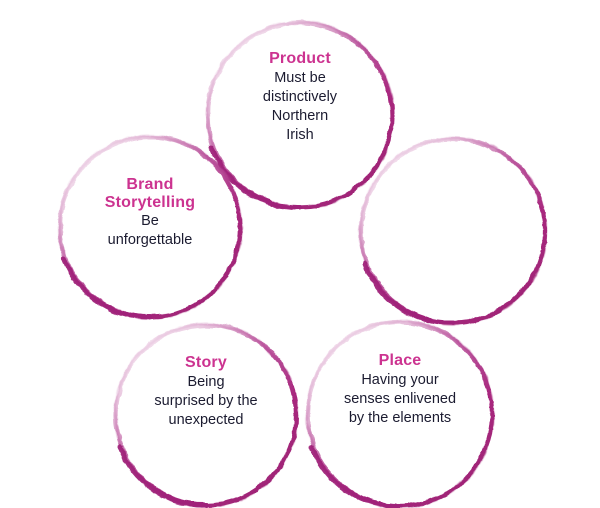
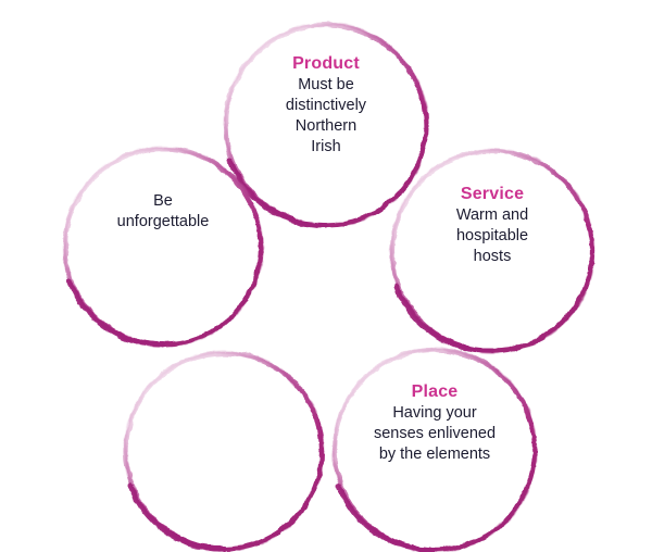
  Product
  Must be
  distinctively
  Northern
  Irish
+ Service
+ Warm and
+ hospitable
+ hosts
  Place
  Having your
  senses enlivened
  by the elements
- Story
- Being
- surprised by the
- unexpected
- Brand
- Storytelling
  Be
  unforgettable
